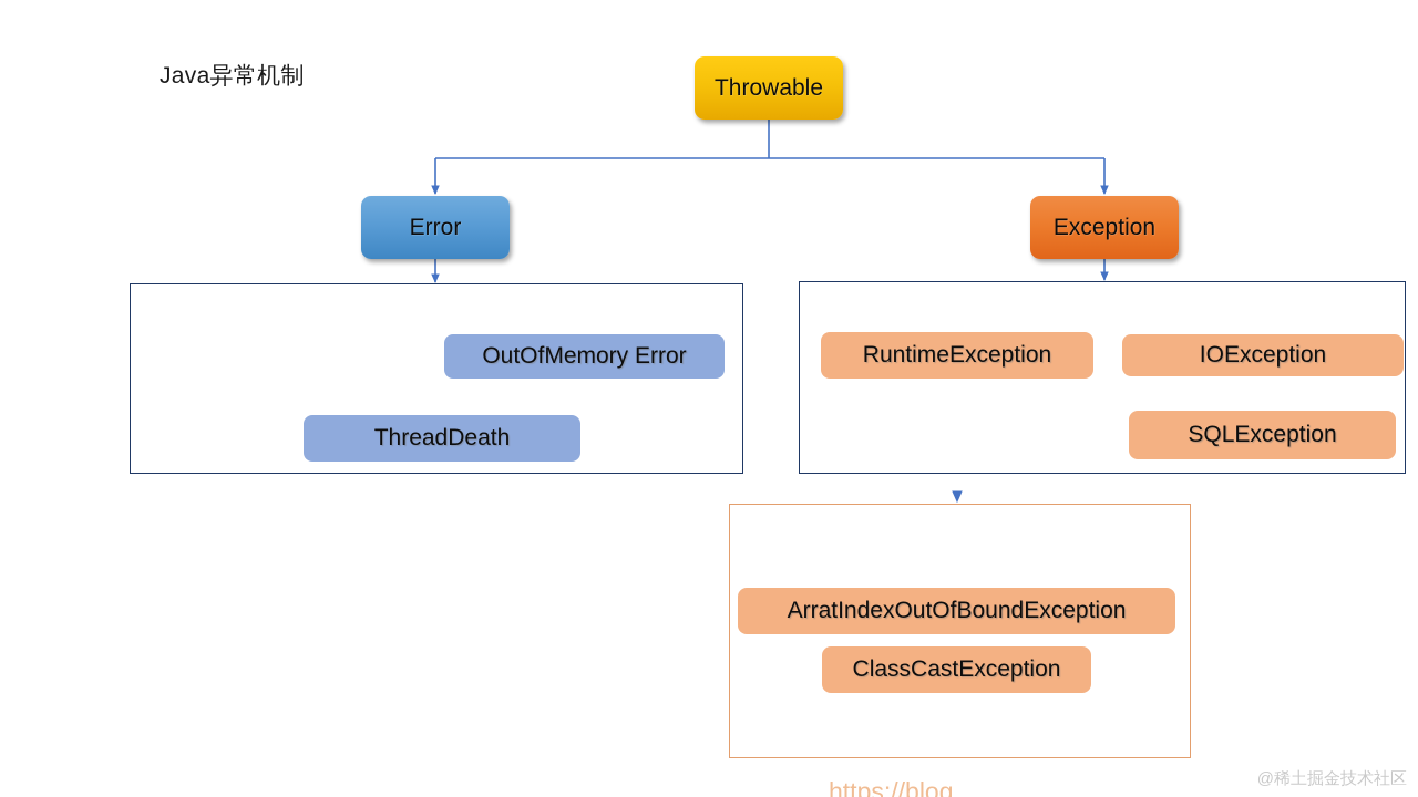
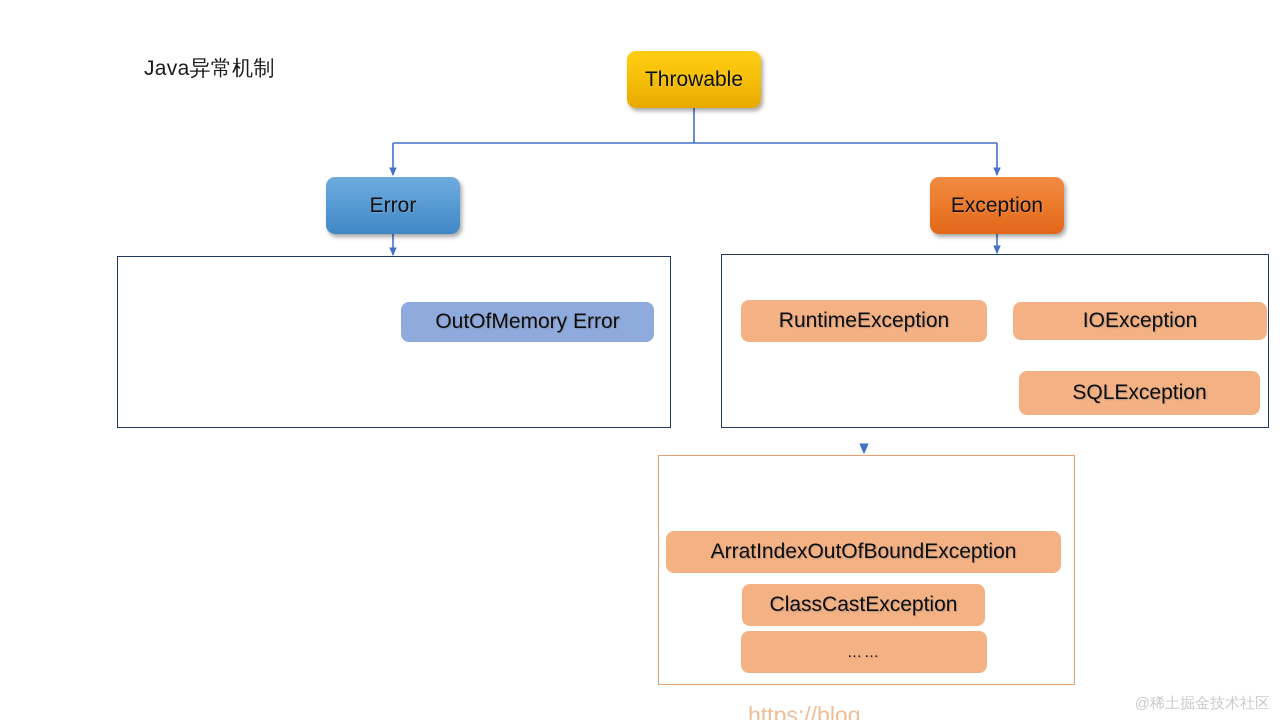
  Java异常机制
  Throwable
  Error
  Exception
  OutOfMemory Error
- ThreadDeath
  RuntimeException
  IOException
  SQLException
  ArratIndexOutOfBoundException
  ClassCastException
+ ……
  https://blog...
  @稀土掘金技术社区
